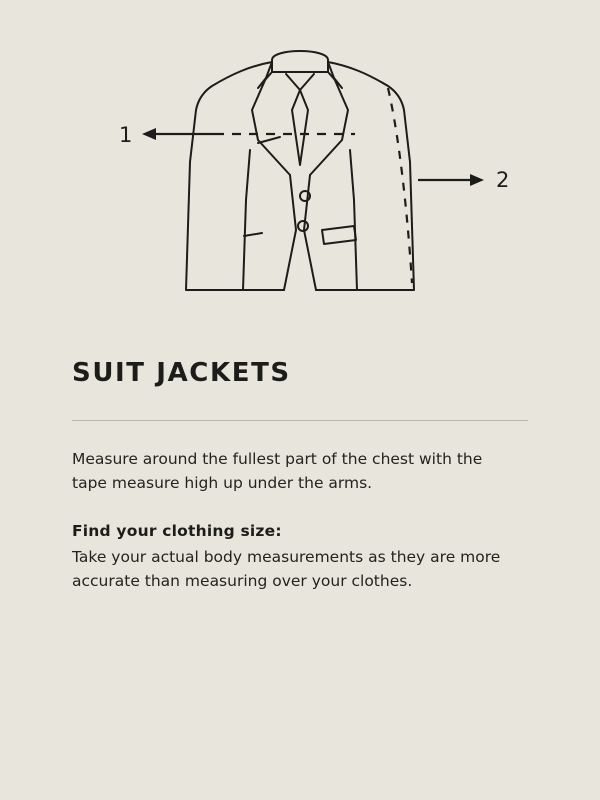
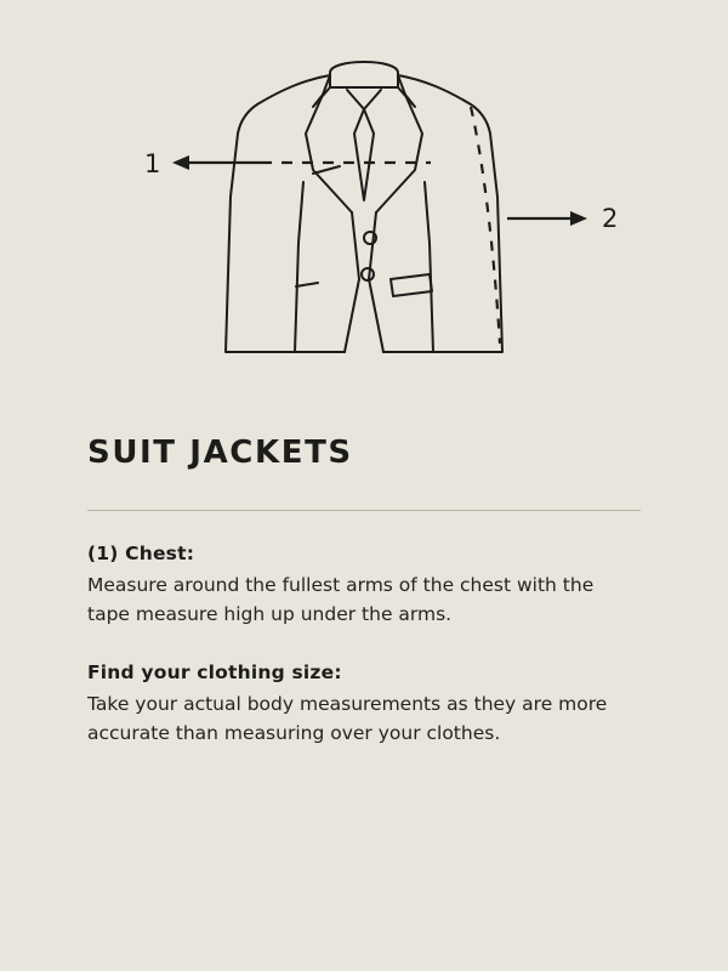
  1
  2
  SUIT JACKETS
+ (1) Chest:
- Measure around the fullest part of the chest with the tape measure high up under the arms.
+ Measure around the fullest arms of the chest with the tape measure high up under the arms.
  Find your clothing size:
  Take your actual body measurements as they are more accurate than measuring over your clothes.
